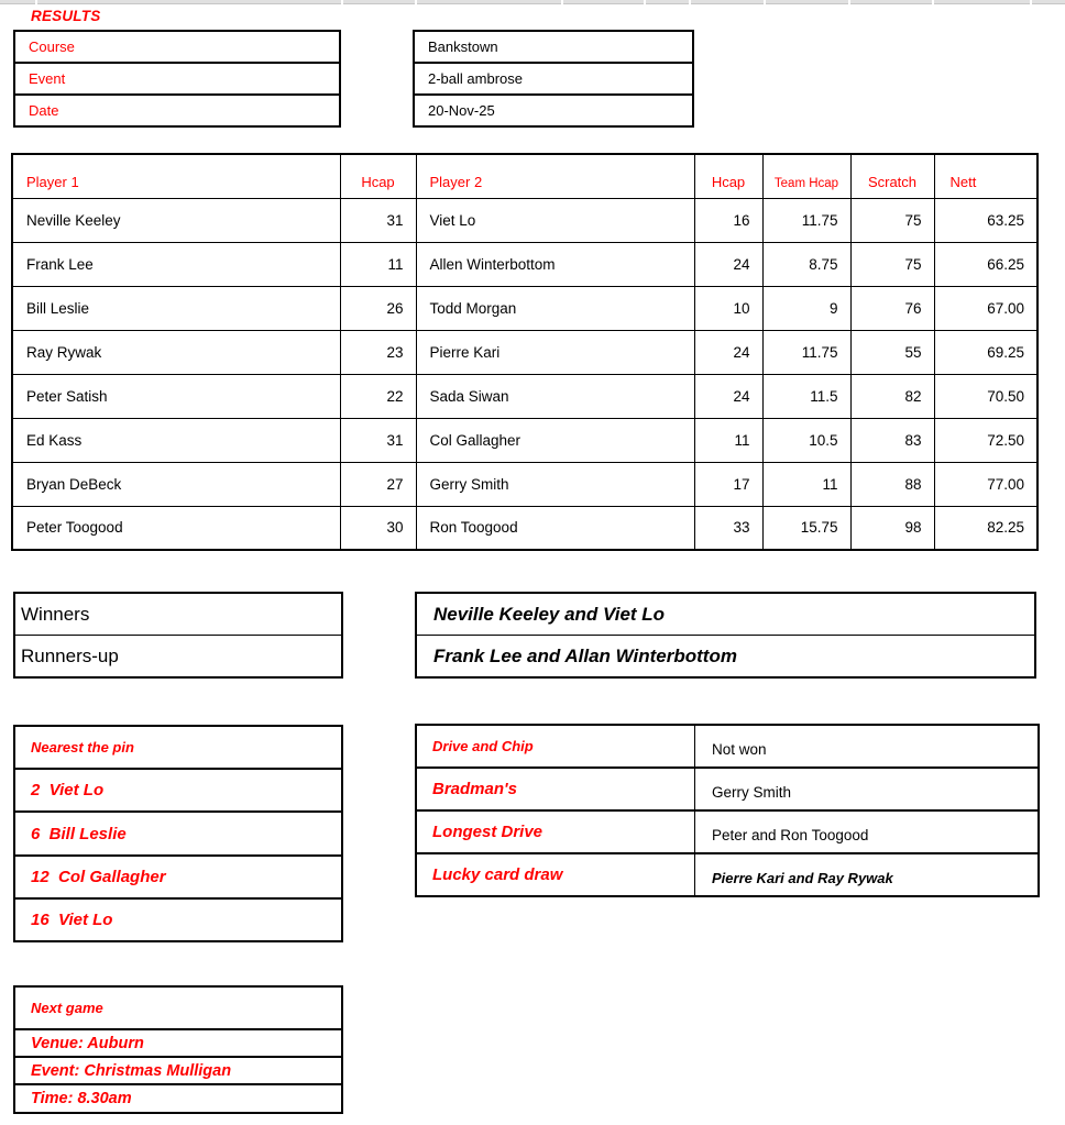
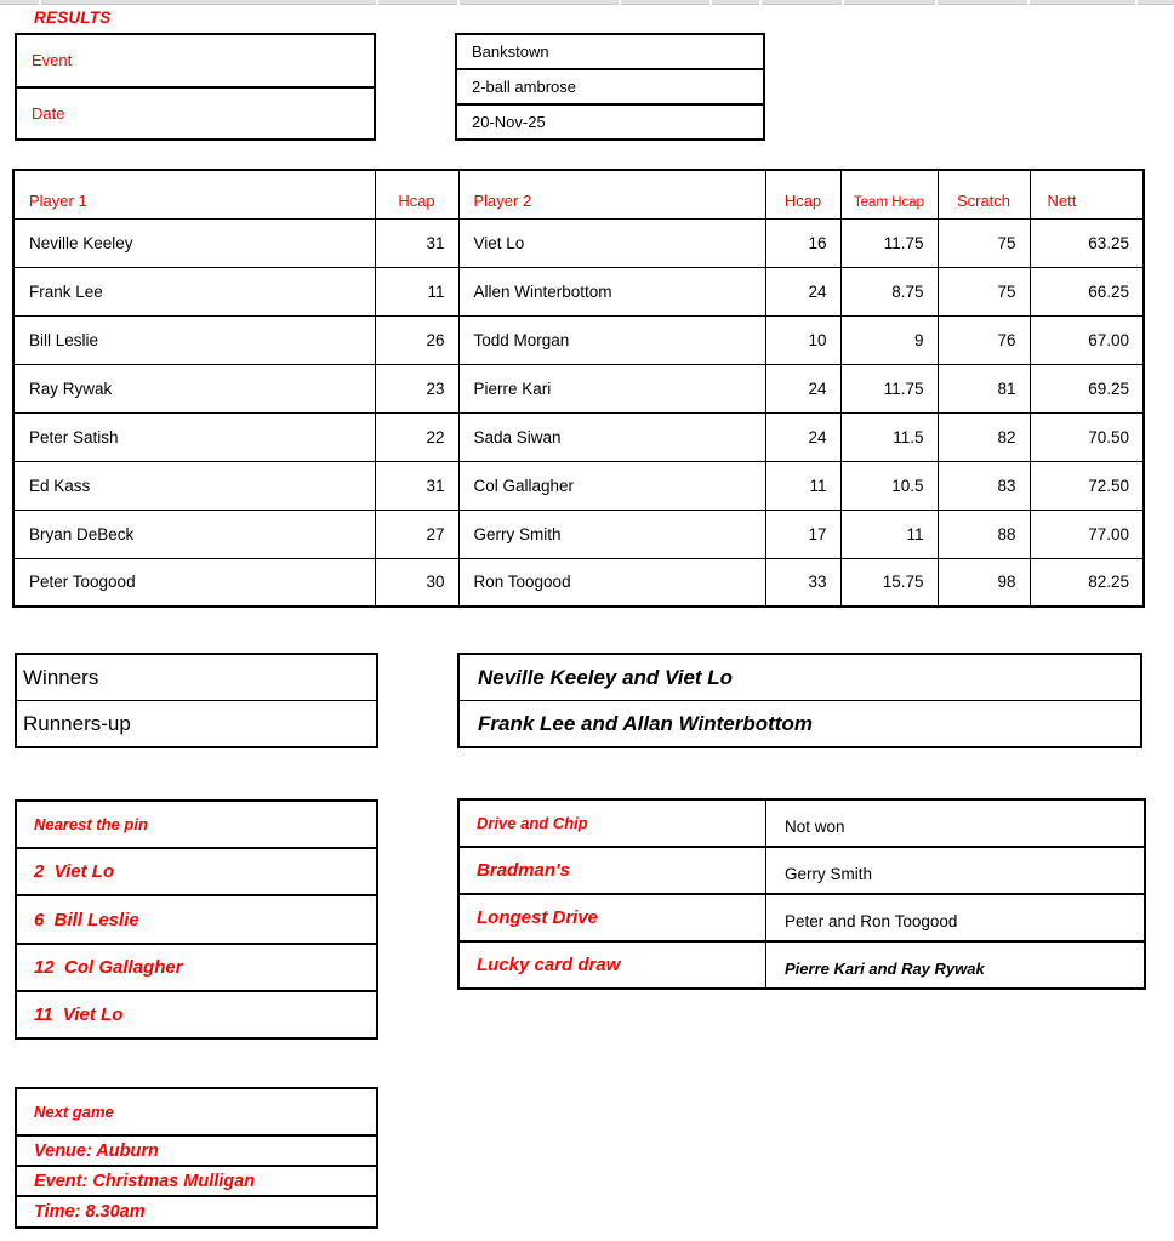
  RESULTS
- Course
  Event
  Date
  Bankstown
  2-ball ambrose
  20-Nov-25
  Player 1	Hcap	Player 2	Hcap	Team Hcap	Scratch	Nett
  Neville Keeley	31	Viet Lo	16	11.75	75	63.25
  Frank Lee	11	Allen Winterbottom	24	8.75	75	66.25
  Bill Leslie	26	Todd Morgan	10	9	76	67.00
- Ray Rywak	23	Pierre Kari	24	11.75	55	69.25
+ Ray Rywak	23	Pierre Kari	24	11.75	81	69.25
  Peter Satish	22	Sada Siwan	24	11.5	82	70.50
  Ed Kass	31	Col Gallagher	11	10.5	83	72.50
  Bryan DeBeck	27	Gerry Smith	17	11	88	77.00
  Peter Toogood	30	Ron Toogood	33	15.75	98	82.25
  Winners
  Runners-up
  Neville Keeley and Viet Lo
  Frank Lee and Allan Winterbottom
  Nearest the pin
  2 Viet Lo
  6 Bill Leslie
  12 Col Gallagher
- 16 Viet Lo
+ 11 Viet Lo
  Drive and Chip
  Not won
  Bradman's
  Gerry Smith
  Longest Drive
  Peter and Ron Toogood
  Lucky card draw
  Pierre Kari and Ray Rywak
  Next game
  Venue: Auburn
  Event: Christmas Mulligan
  Time: 8.30am
